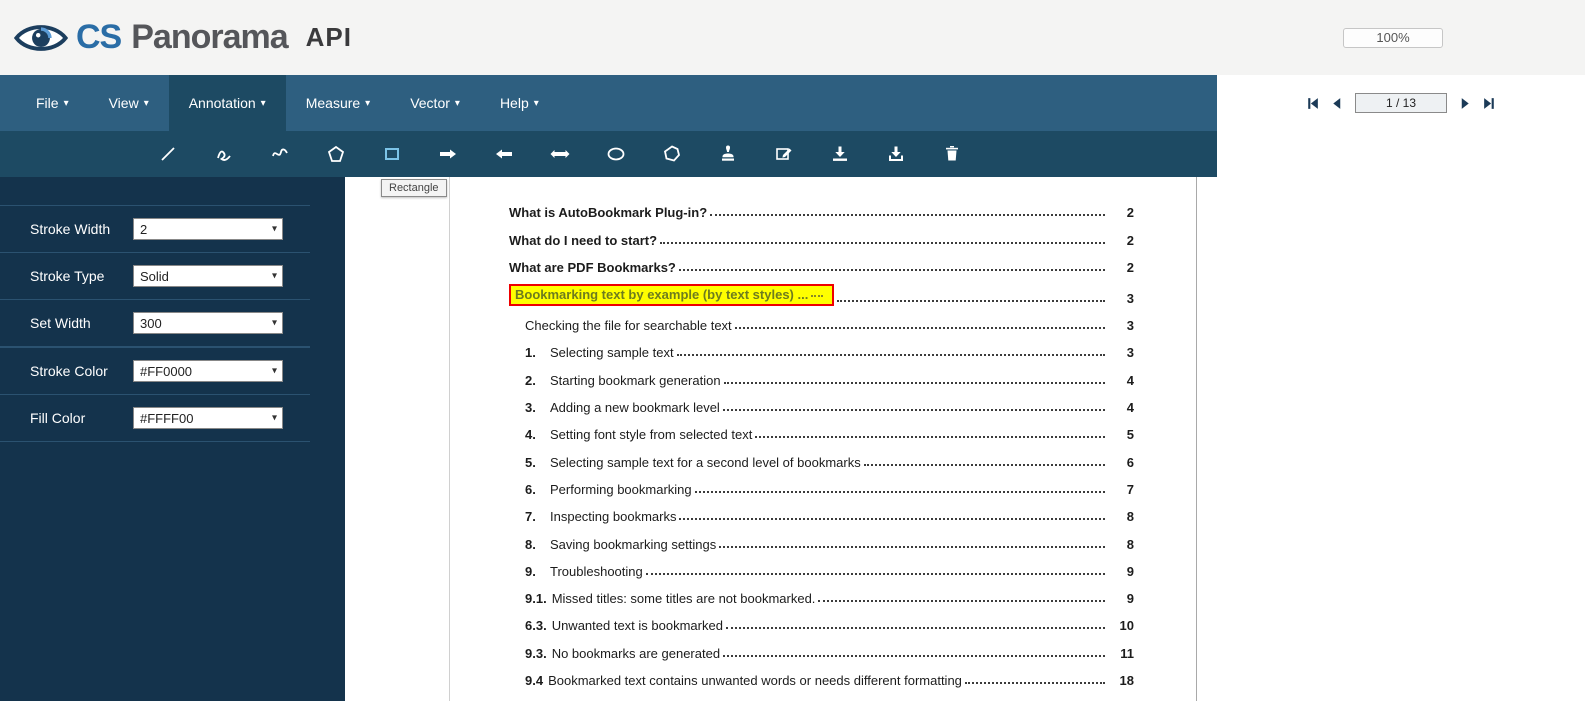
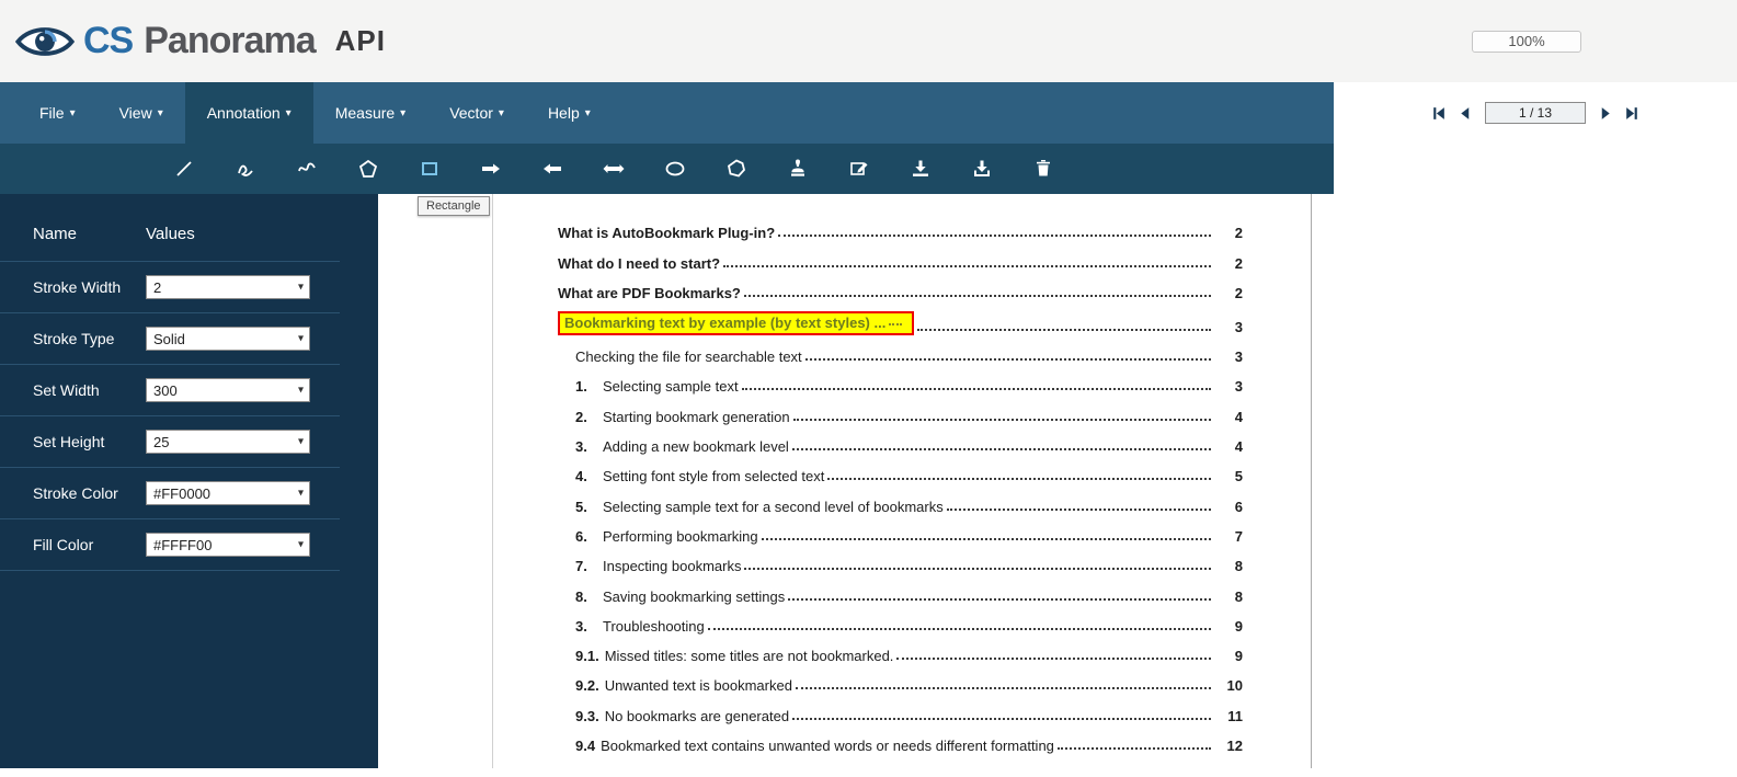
  CS
  Panorama
  API
  100%
  File
  ▾
  View
  ▾
  Annotation
  ▾
  Measure
  ▾
  Vector
  ▾
  Help
  ▾
  1 / 13
  Rectangle
+ Name
+ Values
  Stroke Width
  2
  Stroke Type
  Solid
  Set Width
  300
+ Set Height
+ 25
  Stroke Color
  #FF0000
  Fill Color
  #FFFF00
  What is AutoBookmark Plug-in?
  2
  What do I need to start?
  2
  What are PDF Bookmarks?
  2
  Bookmarking text by example (by text styles) ...
  3
  Checking the file for searchable text
  3
  1. Selecting sample text
  3
  2. Starting bookmark generation
  4
  3. Adding a new bookmark level
  4
  4. Setting font style from selected text
  5
  5. Selecting sample text for a second level of bookmarks
  6
  6. Performing bookmarking
  7
  7. Inspecting bookmarks
  8
  8. Saving bookmarking settings
  8
- 9. Troubleshooting
+ 3. Troubleshooting
  9
  9.1. Missed titles: some titles are not bookmarked.
  9
- 6.3. Unwanted text is bookmarked
+ 9.2. Unwanted text is bookmarked
  10
  9.3. No bookmarks are generated
  11
  9.4 Bookmarked text contains unwanted words or needs different formatting
- 18
+ 12
